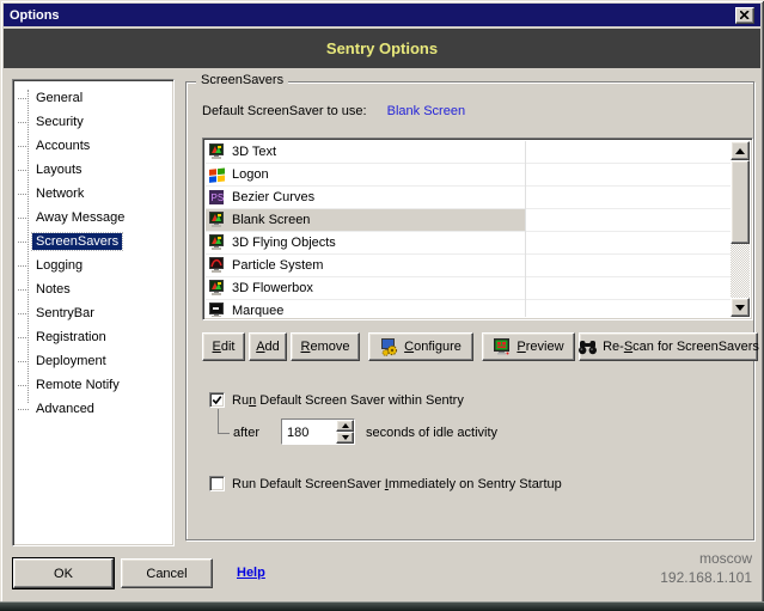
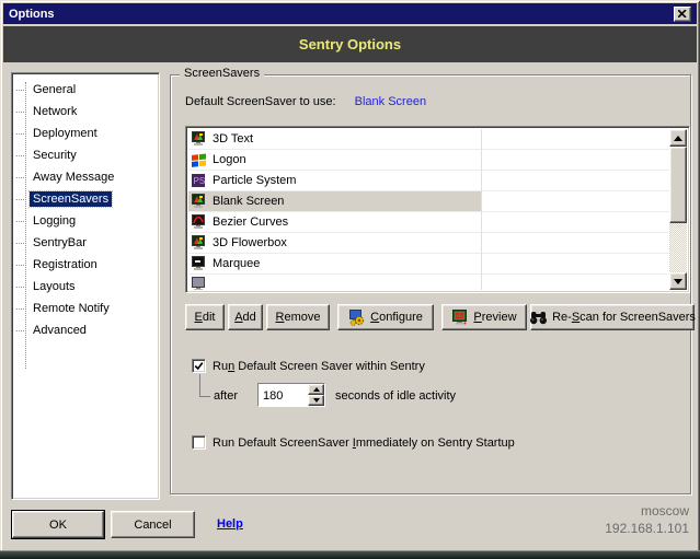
  Options
  Sentry Options
  General
- Security
+ Network
- Accounts
- Layouts
+ Deployment
- Network
+ Security
  Away Message
  ScreenSavers
  Logging
- Notes
  SentryBar
  Registration
- Deployment
+ Layouts
  Remote Notify
  Advanced
  ScreenSavers
  Default ScreenSaver to use: Blank Screen
  3D Text
  Logon
  PS
- Bezier Curves
+ Particle System
  Blank Screen
- 3D Flying Objects
- Particle System
+ Bezier Curves
  3D Flowerbox
  Marquee
  Edit
  Add
  Remove
  Configure
  Preview
  Re-Scan for ScreenSavers
  Run Default Screen Saver within Sentry
  after
  180
  seconds of idle activity
  Run Default ScreenSaver Immediately on Sentry Startup
  OK
  Cancel
  Help
  moscow
  192.168.1.101
